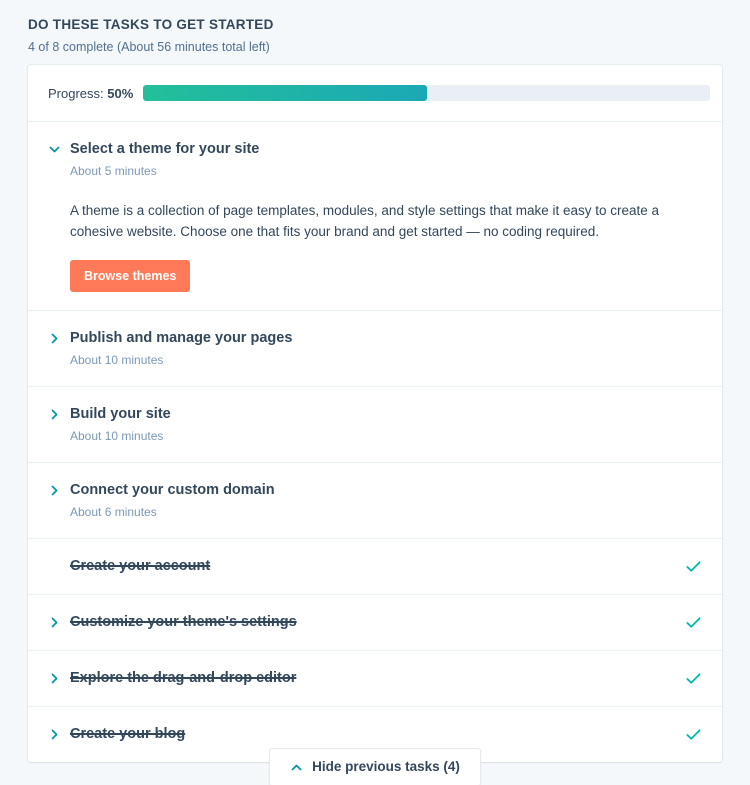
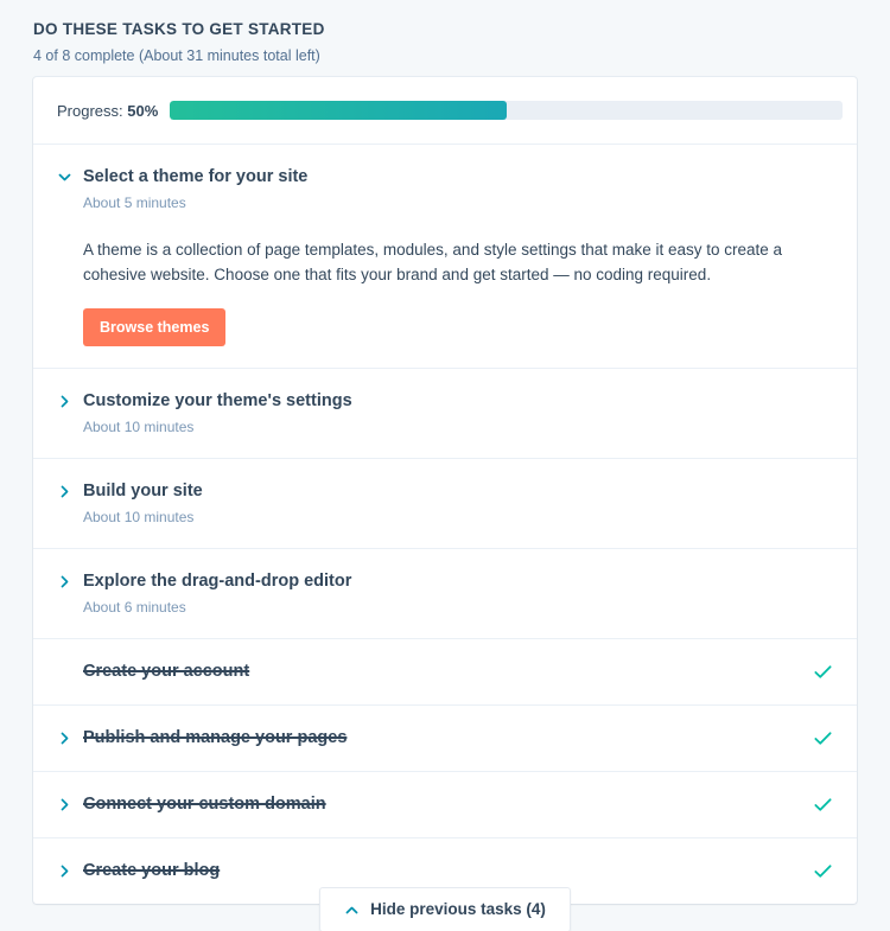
  DO THESE TASKS TO GET STARTED
- 4 of 8 complete (About 56 minutes total left)
+ 4 of 8 complete (About 31 minutes total left)
  Progress: 50%
  Select a theme for your site
  About 5 minutes
  A theme is a collection of page templates, modules, and style settings that make it easy to create a cohesive website. Choose one that fits your brand and get started — no coding required.
  Browse themes
- Publish and manage your pages
+ Customize your theme's settings
  About 10 minutes
  Build your site
  About 10 minutes
- Connect your custom domain
+ Explore the drag-and-drop editor
  About 6 minutes
  Create your account
- Customize your theme's settings
+ Publish and manage your pages
- Explore the drag-and-drop editor
+ Connect your custom domain
  Create your blog
  Hide previous tasks (4)
